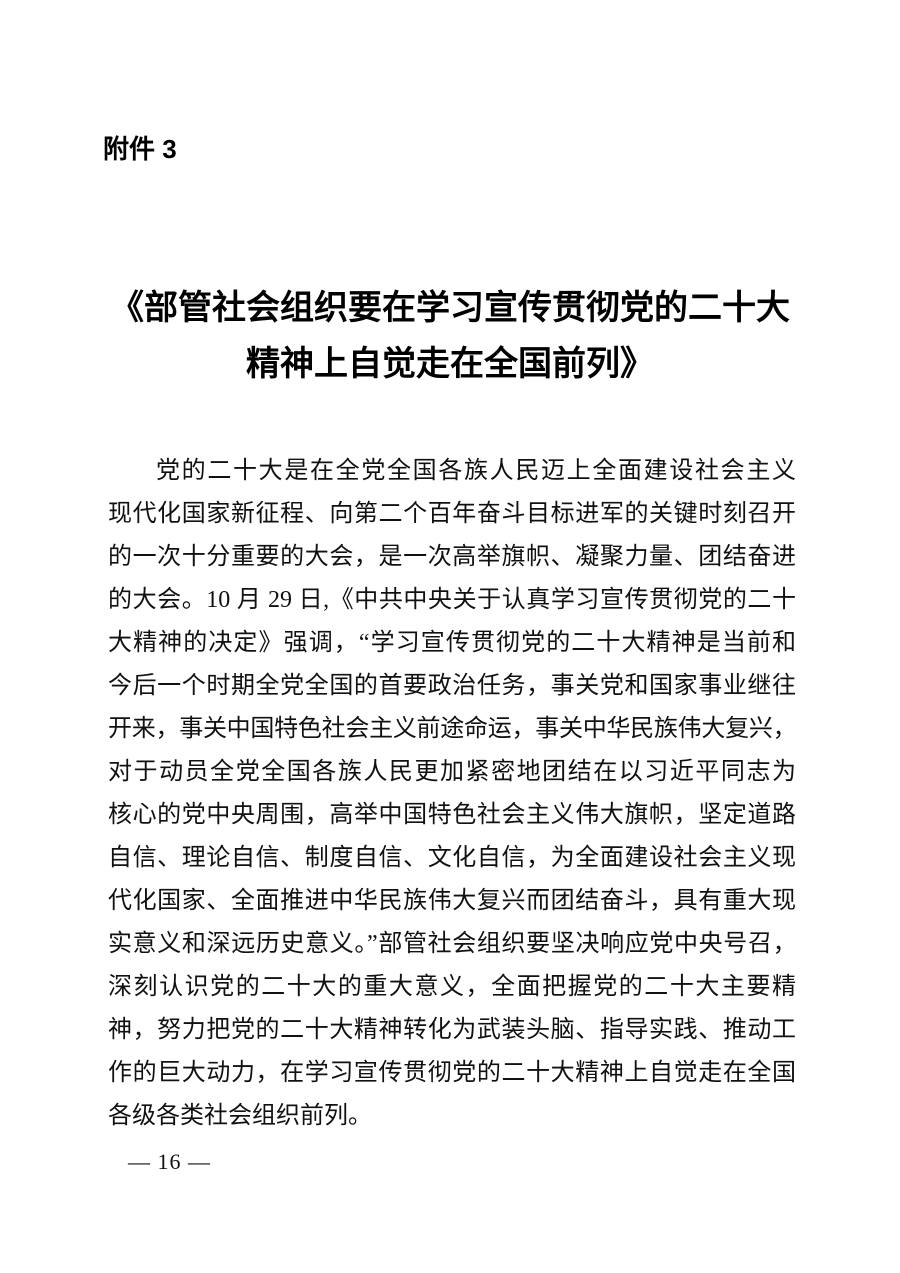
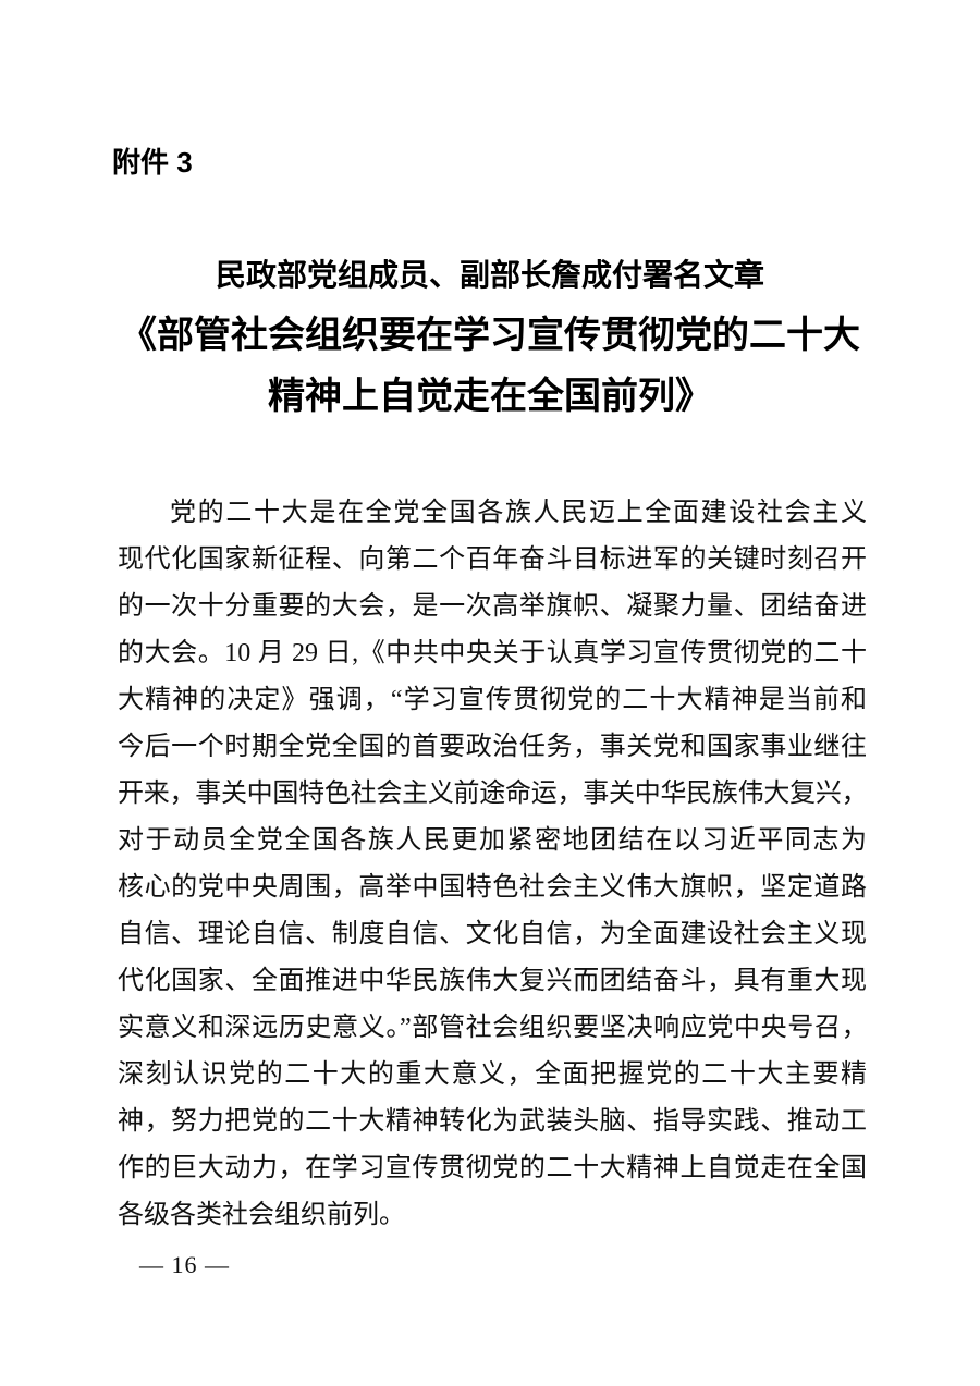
  附件 3
+ 民政部党组成员、副部长詹成付署名文章
  《部管社会组织要在学习宣传贯彻党的二十大
  精神上自觉走在全国前列》
  党的二十大是在全党全国各族人民迈上全面建设社会主义
  现代化国家新征程、向第二个百年奋斗目标进军的关键时刻召开
  的一次十分重要的大会，是一次高举旗帜、凝聚力量、团结奋进
  的大会。10 月 29 日,《中共中央关于认真学习宣传贯彻党的二十
  大精神的决定》强调，“学习宣传贯彻党的二十大精神是当前和
  今后一个时期全党全国的首要政治任务，事关党和国家事业继往
  开来，事关中国特色社会主义前途命运，事关中华民族伟大复兴，
  对于动员全党全国各族人民更加紧密地团结在以习近平同志为
  核心的党中央周围，高举中国特色社会主义伟大旗帜，坚定道路
  自信、理论自信、制度自信、文化自信，为全面建设社会主义现
  代化国家、全面推进中华民族伟大复兴而团结奋斗，具有重大现
  实意义和深远历史意义。”部管社会组织要坚决响应党中央号召，
  深刻认识党的二十大的重大意义，全面把握党的二十大主要精
  神，努力把党的二十大精神转化为武装头脑、指导实践、推动工
  作的巨大动力，在学习宣传贯彻党的二十大精神上自觉走在全国
  各级各类社会组织前列。
  — 16 —
